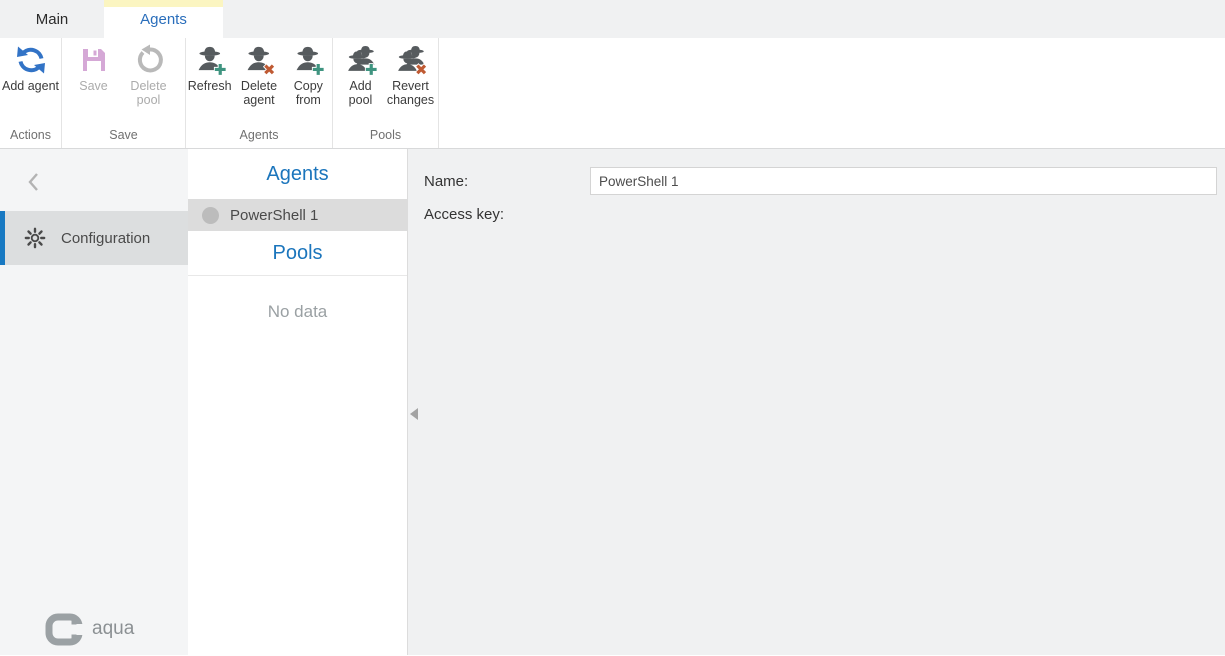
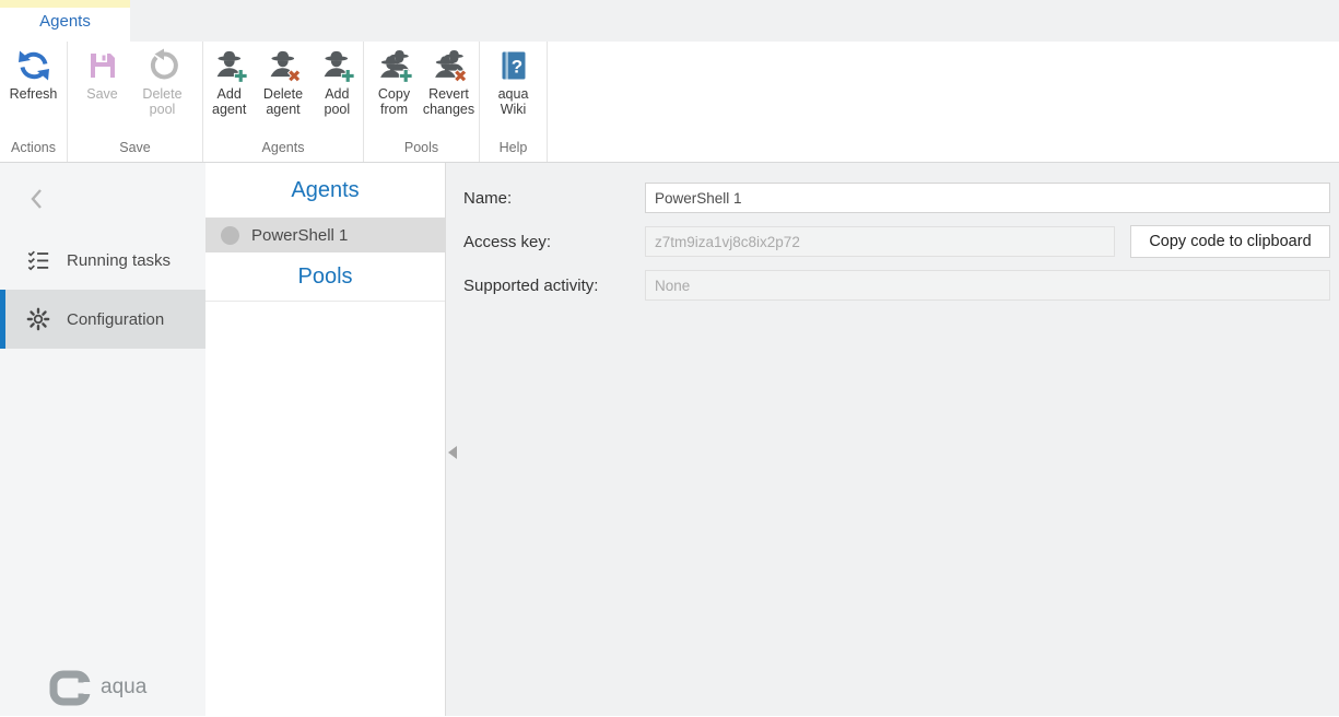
- Main
  Agents
- Add agent
+ Refresh
  Actions
  Save
  Delete pool
  Save
- Refresh
+ Add agent
  Delete agent
- Copy from
+ Add pool
  Agents
- Add pool
+ Copy from
  Revert changes
  Pools
+ ?
+ aqua Wiki
+ Help
+ Running tasks
  Configuration
  aqua
  Agents
  PowerShell 1
  Pools
- No data
  Name:
  PowerShell 1
  Access key:
+ z7tm9iza1vj8c8ix2p72
+ Copy code to clipboard
+ Supported activity:
+ None
